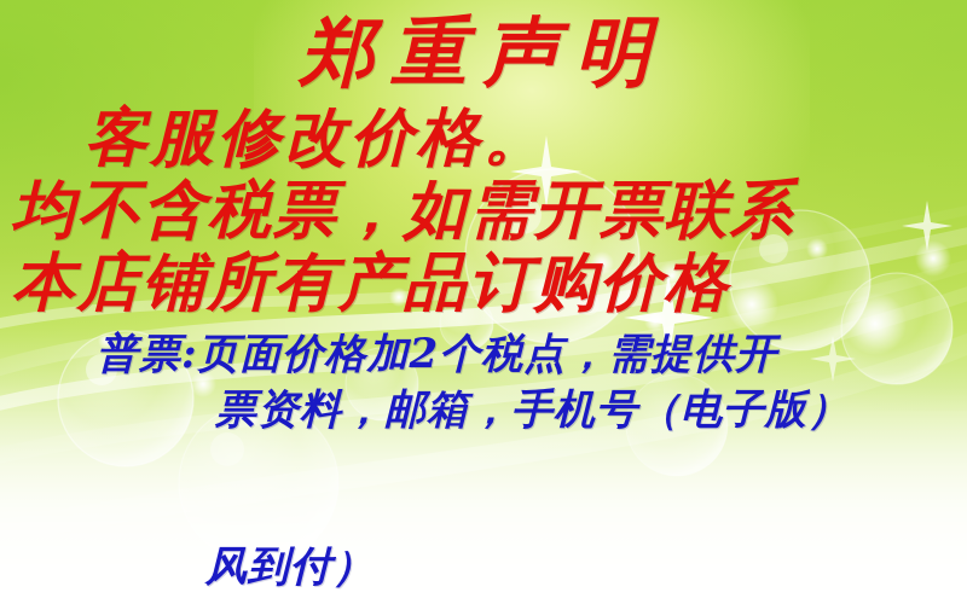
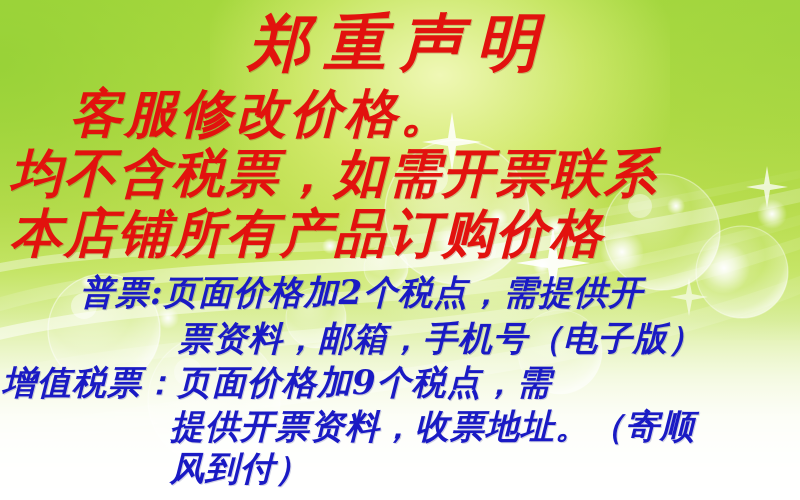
  郑重声明
  客服修改价格。
  均不含税票，如需开票联系
  本店铺所有产品订购价格
  普票:页面价格加2个税点，需提供开
  票资料，邮箱，手机号（电子版）
+ 增值税票：页面价格加9个税点，需
+ 提供开票资料，收票地址。（寄顺
  风到付）
